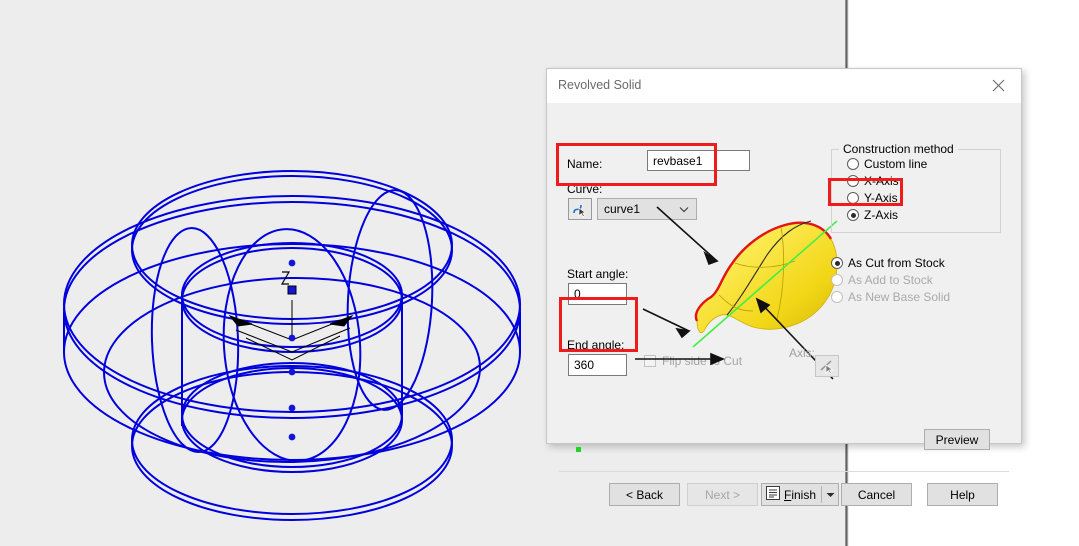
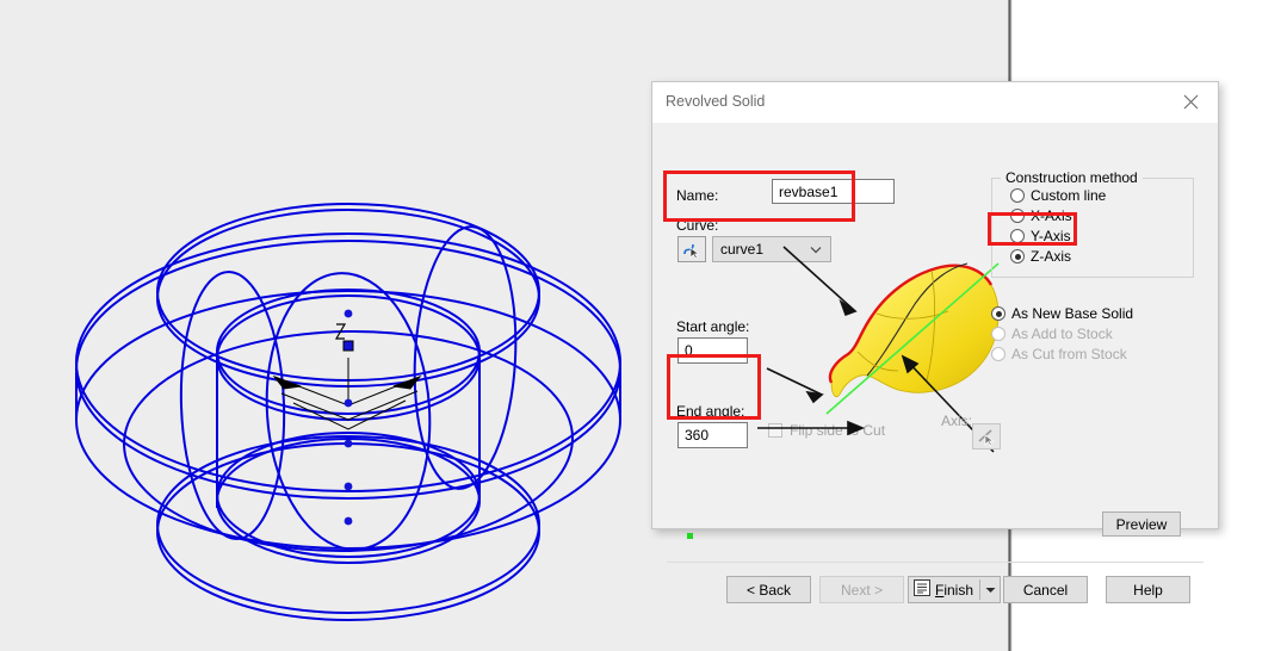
  Revolved Solid
  Name:
  revbase1
  Curve:
  curve1
  Start angle:
  0
  End angle:
  360
  Flip side Cut
  Construction method
  Custom line
  X-Axis
  Y-Axis
  Z-Axis
- As Cut from Stock
+ As New Base Solid
  As Add to Stock
- As New Base Solid
+ As Cut from Stock
  Axis:
  Preview
  < Back
  Next >
  Cancel
  Help
  Finish
